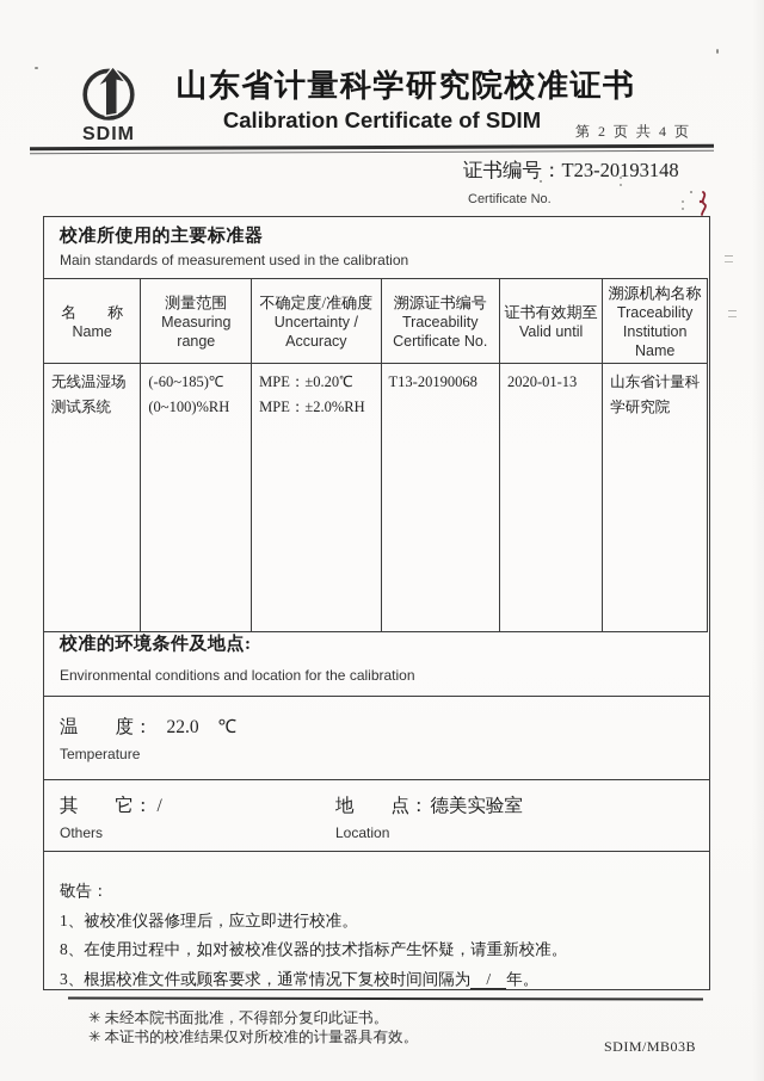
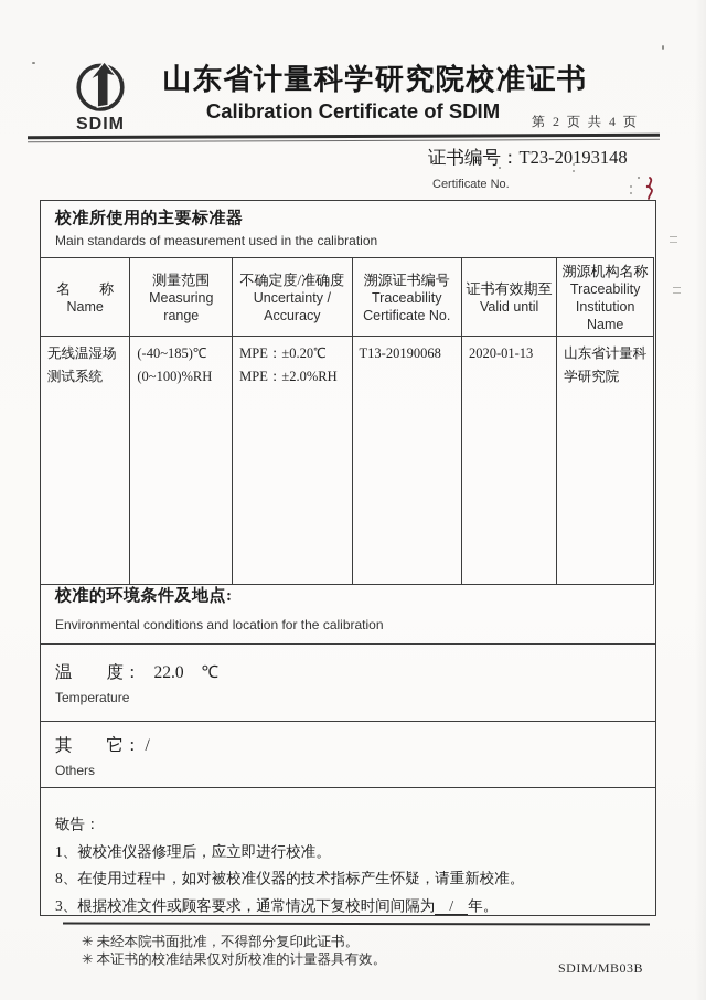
  SDIM
  山东省计量科学研究院校准证书
  Calibration Certificate of SDIM
  第 2 页 共 4 页
  证书编号：T23-20193148
  Certificate No.
  校准所使用的主要标准器
  Main standards of measurement used in the calibration
  名 称 Name	测量范围 Measuring range	不确定度/准确度 Uncertainty / Accuracy	溯源证书编号 Traceability Certificate No.	证书有效期至 Valid until	溯源机构名称 Traceability Institution Name
- 无线温湿场 测试系统	(-60~185)℃ (0~100)%RH	MPE：±0.20℃ MPE：±2.0%RH	T13-20190068	2020-01-13	山东省计量科 学研究院
+ 无线温湿场 测试系统	(-40~185)℃ (0~100)%RH	MPE：±0.20℃ MPE：±2.0%RH	T13-20190068	2020-01-13	山东省计量科 学研究院
  校准的环境条件及地点:
  Environmental conditions and location for the calibration
  温 度： 22.0 ℃
  Temperature
  其 它： /
  Others
- 地 点：德美实验室
- Location
  敬告：
  1、被校准仪器修理后，应立即进行校准。
  8、在使用过程中，如对被校准仪器的技术指标产生怀疑，请重新校准。
  3、根据校准文件或顾客要求，通常情况下复校时间间隔为 / 年。
  ✳ 未经本院书面批准，不得部分复印此证书。
  ✳ 本证书的校准结果仅对所校准的计量器具有效。
  SDIM/MB03B
